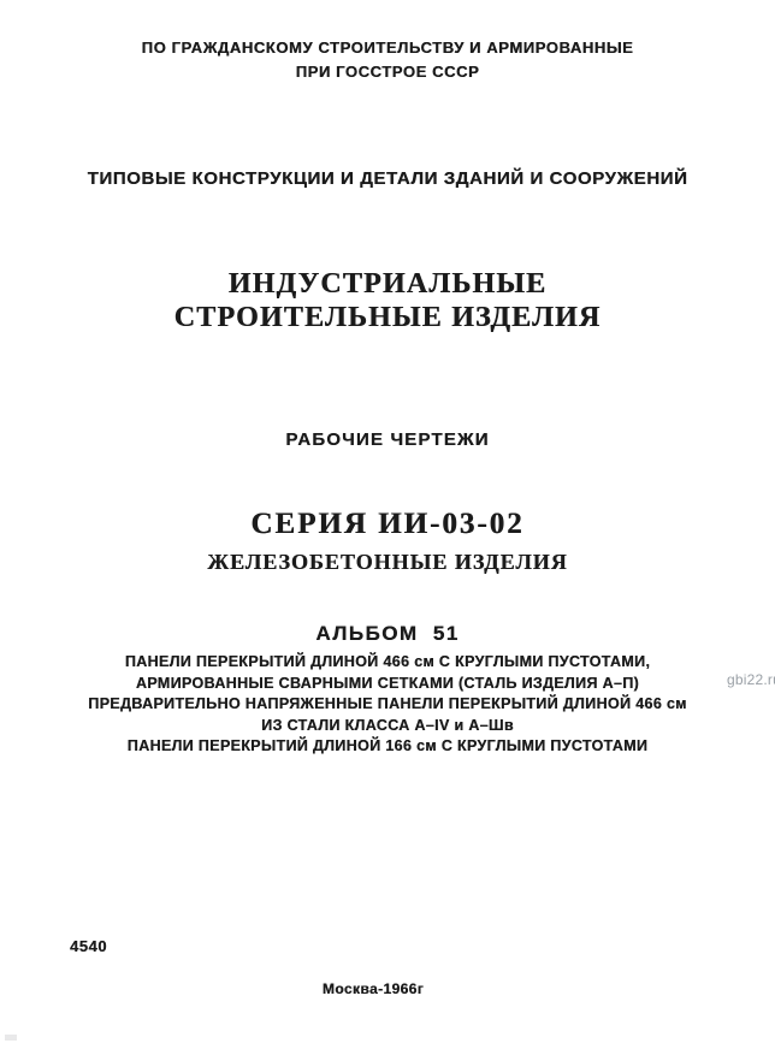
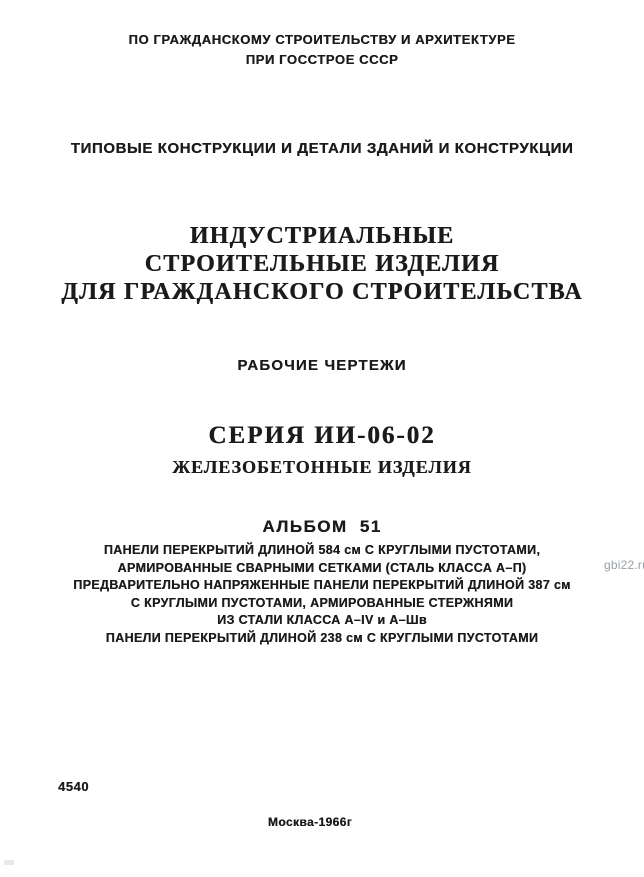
- ПО ГРАЖДАНСКОМУ СТРОИТЕЛЬСТВУ И АРМИРОВАННЫЕ
+ ПО ГРАЖДАНСКОМУ СТРОИТЕЛЬСТВУ И АРХИТЕКТУРЕ
  ПРИ ГОССТРОЕ СССР
- ТИПОВЫЕ КОНСТРУКЦИИ И ДЕТАЛИ ЗДАНИЙ И СООРУЖЕНИЙ
+ ТИПОВЫЕ КОНСТРУКЦИИ И ДЕТАЛИ ЗДАНИЙ И КОНСТРУКЦИИ
  ИНДУСТРИАЛЬНЫЕ
  СТРОИТЕЛЬНЫЕ ИЗДЕЛИЯ
+ ДЛЯ ГРАЖДАНСКОГО СТРОИТЕЛЬСТВА
  РАБОЧИЕ ЧЕРТЕЖИ
- СЕРИЯ ИИ-03-02
+ СЕРИЯ ИИ-06-02
  ЖЕЛЕЗОБЕТОННЫЕ ИЗДЕЛИЯ
  АЛЬБОМ 51
- ПАНЕЛИ ПЕРЕКРЫТИЙ ДЛИНОЙ 466 см С КРУГЛЫМИ ПУСТОТАМИ,
+ ПАНЕЛИ ПЕРЕКРЫТИЙ ДЛИНОЙ 584 см С КРУГЛЫМИ ПУСТОТАМИ,
- АРМИРОВАННЫЕ СВАРНЫМИ СЕТКАМИ (СТАЛЬ ИЗДЕЛИЯ А–П)
+ АРМИРОВАННЫЕ СВАРНЫМИ СЕТКАМИ (СТАЛЬ КЛАССА А–П)
- ПРЕДВАРИТЕЛЬНО НАПРЯЖЕННЫЕ ПАНЕЛИ ПЕРЕКРЫТИЙ ДЛИНОЙ 466 см
+ ПРЕДВАРИТЕЛЬНО НАПРЯЖЕННЫЕ ПАНЕЛИ ПЕРЕКРЫТИЙ ДЛИНОЙ 387 см
+ С КРУГЛЫМИ ПУСТОТАМИ, АРМИРОВАННЫЕ СТЕРЖНЯМИ
  ИЗ СТАЛИ КЛАССА А–IV и А–Шв
- ПАНЕЛИ ПЕРЕКРЫТИЙ ДЛИНОЙ 166 см С КРУГЛЫМИ ПУСТОТАМИ
+ ПАНЕЛИ ПЕРЕКРЫТИЙ ДЛИНОЙ 238 см С КРУГЛЫМИ ПУСТОТАМИ
  gbi22.r
  4540
  Москва-1966г
